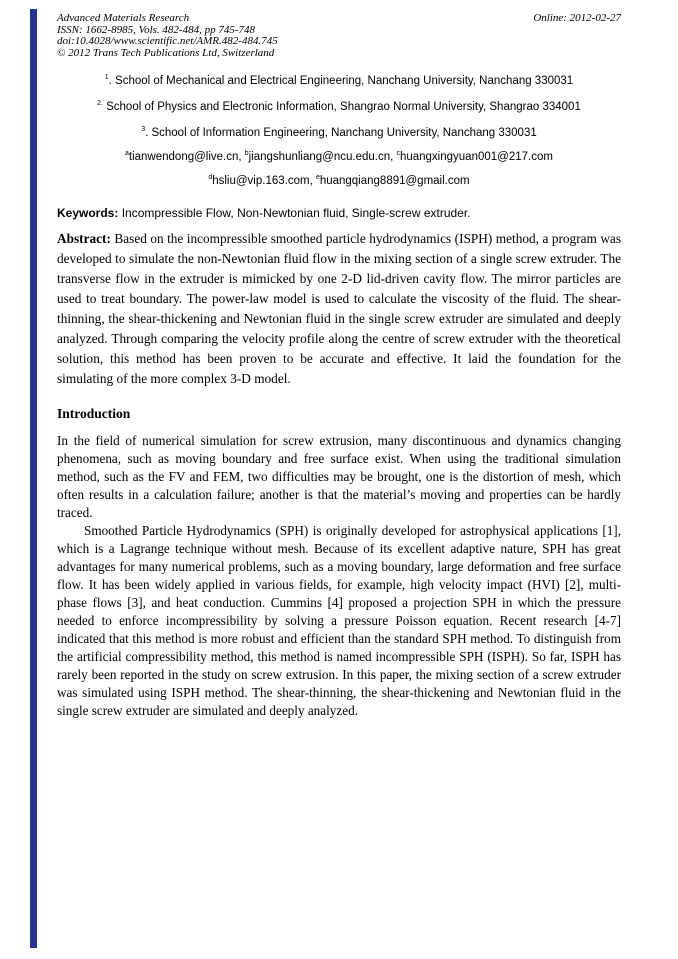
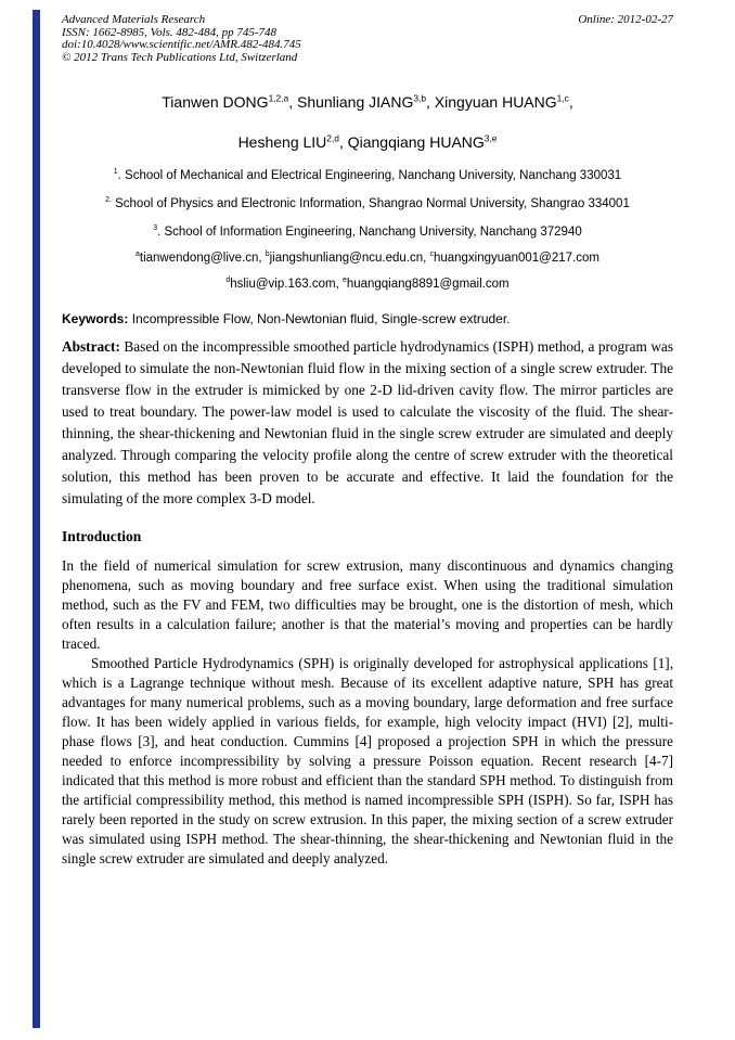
  Advanced Materials Research
  Online: 2012-02-27
  ISSN: 1662-8985, Vols. 482-484, pp 745-748
  doi:10.4028/www.scientific.net/AMR.482-484.745
  © 2012 Trans Tech Publications Ltd, Switzerland
+ Tianwen DONG1,2,a, Shunliang JIANG3,b, Xingyuan HUANG1,c,
+ Hesheng LIU2,d, Qiangqiang HUANG3,e
  . School of Mechanical and Electrical Engineering, Nanchang University, Nanchang 330031
  School of Physics and Electronic Information, Shangrao Normal University, Shangrao 334001
- . School of Information Engineering, Nanchang University, Nanchang 330031
+ . School of Information Engineering, Nanchang University, Nanchang 372940
  tianwendong@live.cn, jiangshunliang@ncu.edu.cn, huangxingyuan001@217.com
  hsliu@vip.163.com, huangqiang8891@gmail.com
  Keywords: Incompressible Flow, Non-Newtonian fluid, Single-screw extruder.
  Abstract: Based on the incompressible smoothed particle hydrodynamics (ISPH) method, a program was developed to simulate the non-Newtonian fluid flow in the mixing section of a single screw extruder. The transverse flow in the extruder is mimicked by one 2-D lid-driven cavity flow. The mirror particles are used to treat boundary. The power-law model is used to calculate the viscosity of the fluid. The shear-thinning, the shear-thickening and Newtonian fluid in the single screw extruder are simulated and deeply analyzed. Through comparing the velocity profile along the centre of screw extruder with the theoretical solution, this method has been proven to be accurate and effective. It laid the foundation for the simulating of the more complex 3-D model.
  Introduction
  In the field of numerical simulation for screw extrusion, many discontinuous and dynamics changing phenomena, such as moving boundary and free surface exist. When using the traditional simulation method, such as the FV and FEM, two difficulties may be brought, one is the distortion of mesh, which often results in a calculation failure; another is that the material’s moving and properties can be hardly traced.
  Smoothed Particle Hydrodynamics (SPH) is originally developed for astrophysical applications [1], which is a Lagrange technique without mesh. Because of its excellent adaptive nature, SPH has great advantages for many numerical problems, such as a moving boundary, large deformation and free surface flow. It has been widely applied in various fields, for example, high velocity impact (HVI) [2], multi-phase flows [3], and heat conduction. Cummins [4] proposed a projection SPH in which the pressure needed to enforce incompressibility by solving a pressure Poisson equation. Recent research [4-7] indicated that this method is more robust and efficient than the standard SPH method. To distinguish from the artificial compressibility method, this method is named incompressible SPH (ISPH). So far, ISPH has rarely been reported in the study on screw extrusion. In this paper, the mixing section of a screw extruder was simulated using ISPH method. The shear-thinning, the shear-thickening and Newtonian fluid in the single screw extruder are simulated and deeply analyzed.
